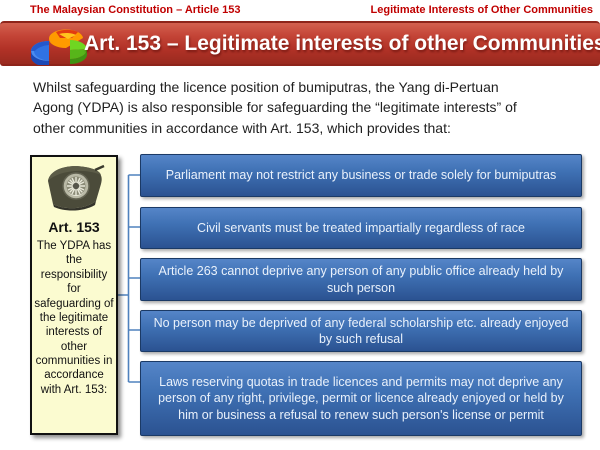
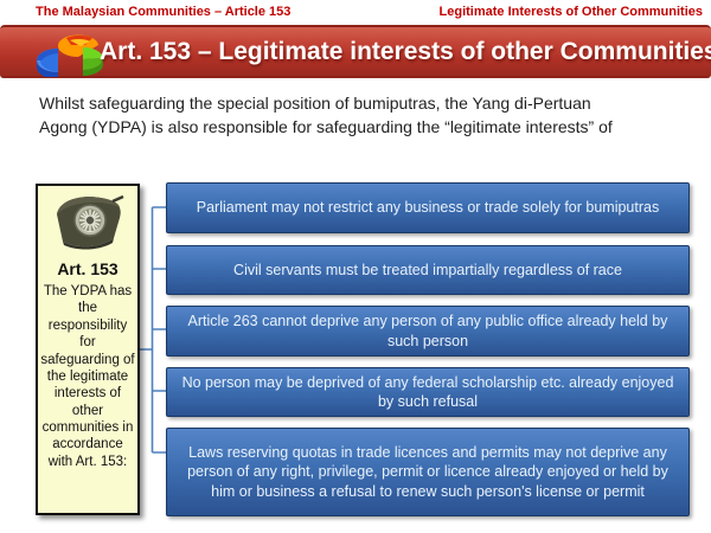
- The Malaysian Constitution – Article 153
+ The Malaysian Communities – Article 153
  Legitimate Interests of Other Communities
  Art. 153 – Legitimate interests of other Communitie
- Whilst safeguarding the licence position of bumiputras, the Yang di-Pertuan
+ Whilst safeguarding the special position of bumiputras, the Yang di-Pertuan
  Agong (YDPA) is also responsible for safeguarding the “legitimate interests” of
- other communities in accordance with Art. 153, which provides that:
  Art. 153
  The YDPA has the responsibility for safeguarding of the legitimate interests of other communities in accordance with Art. 153:
  Parliament may not restrict any business or trade solely for bumiputras
  Civil servants must be treated impartially regardless of race
  Article 263 cannot deprive any person of any public office already held by such person
  No person may be deprived of any federal scholarship etc. already enjoyed by such refusal
  Laws reserving quotas in trade licences and permits may not deprive any person of any right, privilege, permit or licence already enjoyed or held by him or business a refusal to renew such person's license or permit
